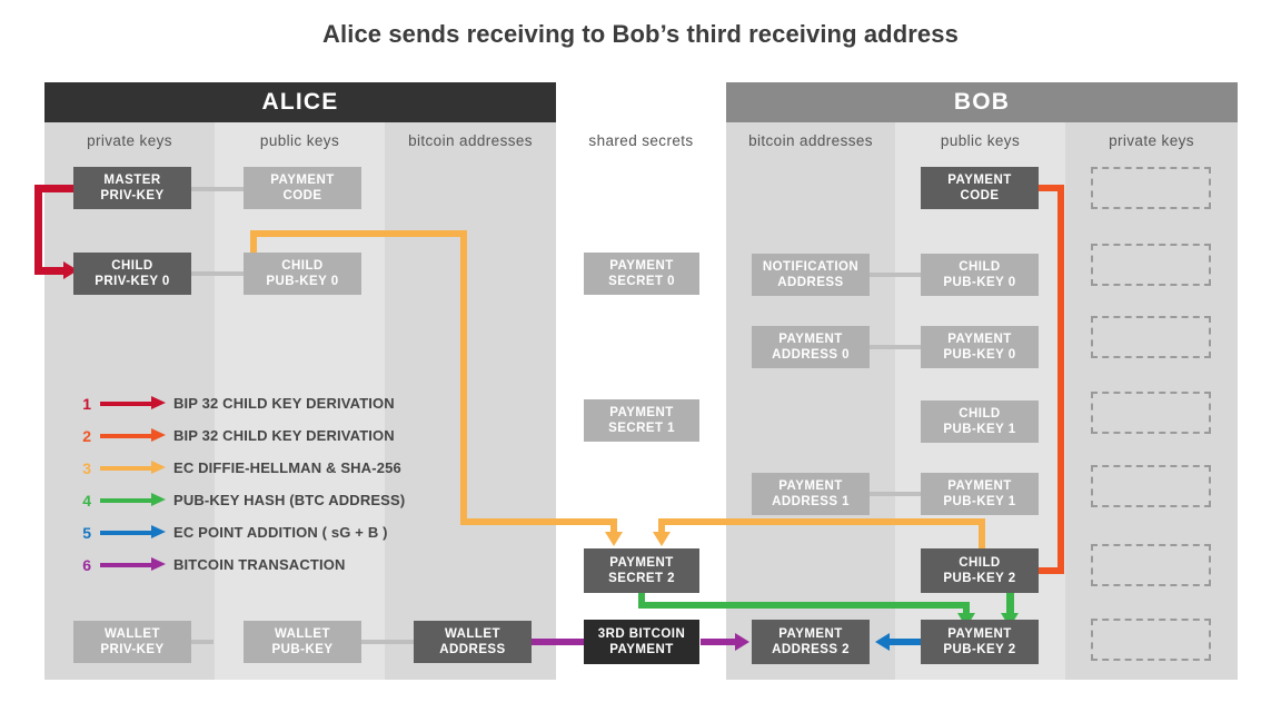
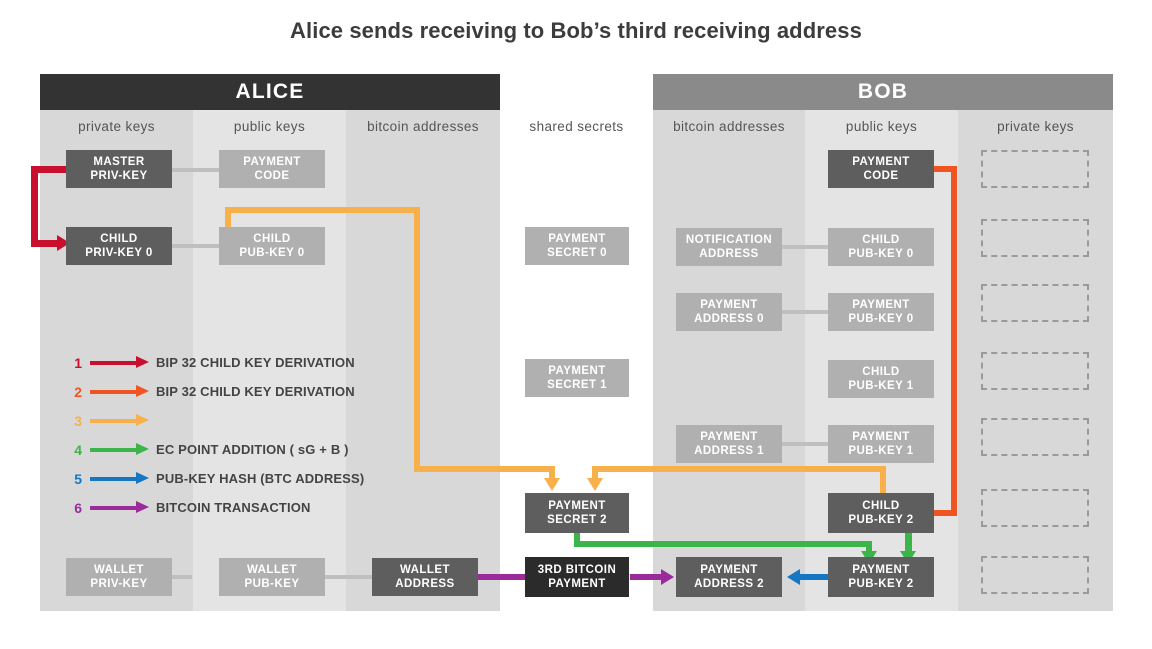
  Alice sends receiving to Bob’s third receiving address
  ALICE
  BOB
  private keys
  public keys
  bitcoin addresses
  shared secrets
  bitcoin addresses
  public keys
  private keys
  MASTER
  PRIV-KEY
  PAYMENT
  CODE
  CHILD
  PRIV-KEY 0
  CHILD
  PUB-KEY 0
  WALLET
  PRIV-KEY
  WALLET
  PUB-KEY
  WALLET
  ADDRESS
  PAYMENT
  SECRET 0
  PAYMENT
  SECRET 1
  PAYMENT
  SECRET 2
  3RD BITCOIN
  PAYMENT
  PAYMENT
  CODE
  NOTIFICATION
  ADDRESS
  CHILD
  PUB-KEY 0
  PAYMENT
  ADDRESS 0
  PAYMENT
  PUB-KEY 0
  CHILD
  PUB-KEY 1
  PAYMENT
  ADDRESS 1
  PAYMENT
  PUB-KEY 1
  CHILD
  PUB-KEY 2
  PAYMENT
  ADDRESS 2
  PAYMENT
  PUB-KEY 2
  1
  BIP 32 CHILD KEY DERIVATION
  2
  BIP 32 CHILD KEY DERIVATION
  3
- EC DIFFIE-HELLMAN & SHA-256
  4
- PUB-KEY HASH (BTC ADDRESS)
+ EC POINT ADDITION ( sG + B )
  5
- EC POINT ADDITION ( sG + B )
+ PUB-KEY HASH (BTC ADDRESS)
  6
  BITCOIN TRANSACTION
